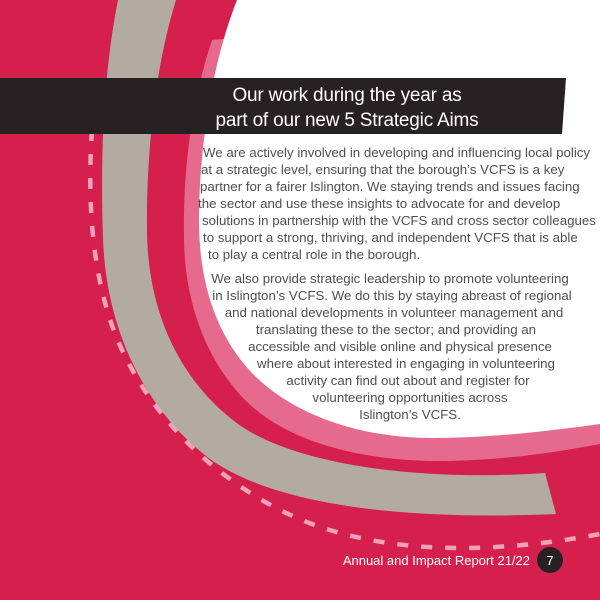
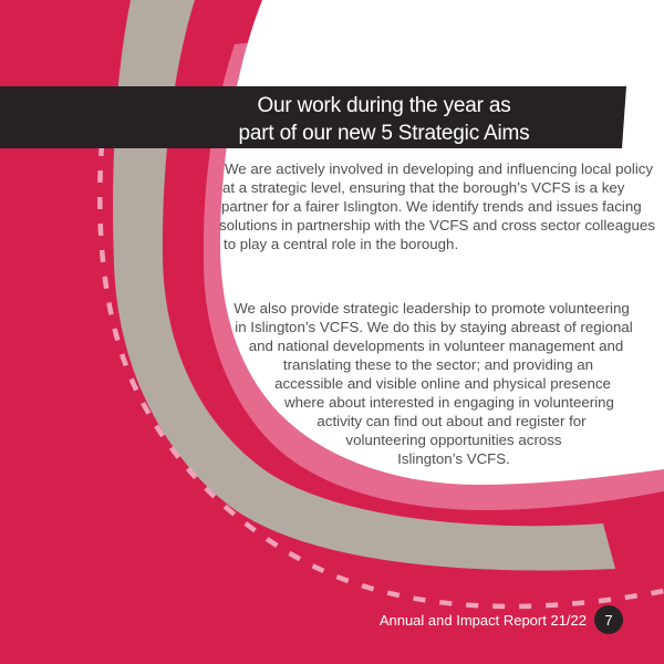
  Our work during the year as
  part of our new 5 Strategic Aims
  We are actively involved in developing and influencing local policy
  at a strategic level, ensuring that the borough’s VCFS is a key
- partner for a fairer Islington. We staying trends and issues facing
+ partner for a fairer Islington. We identify trends and issues facing
- the sector and use these insights to advocate for and develop
  solutions in partnership with the VCFS and cross sector colleagues
- to support a strong, thriving, and independent VCFS that is able
  to play a central role in the borough.
  We also provide strategic leadership to promote volunteering
  in Islington’s VCFS. We do this by staying abreast of regional
  and national developments in volunteer management and
  translating these to the sector; and providing an
  accessible and visible online and physical presence
  where about interested in engaging in volunteering
  activity can find out about and register for
  volunteering opportunities across
  Islington’s VCFS.
  Annual and Impact Report 21/22
  7
